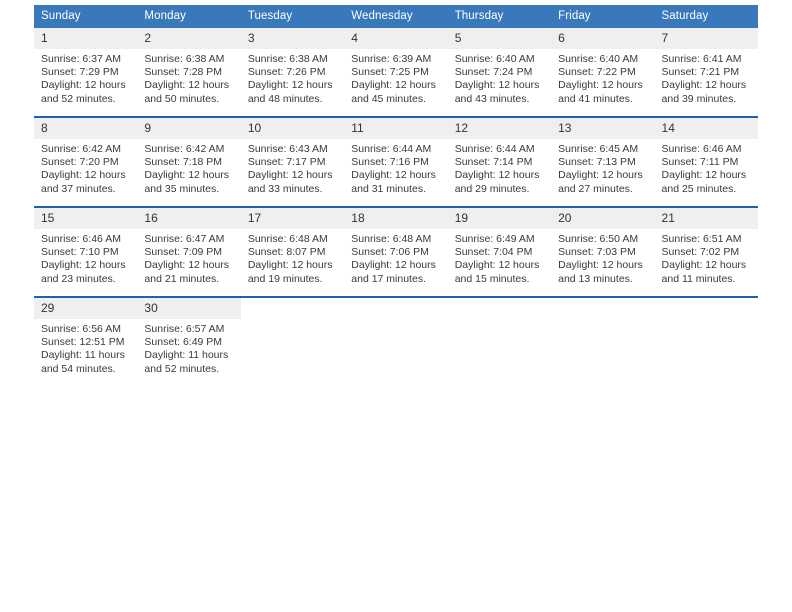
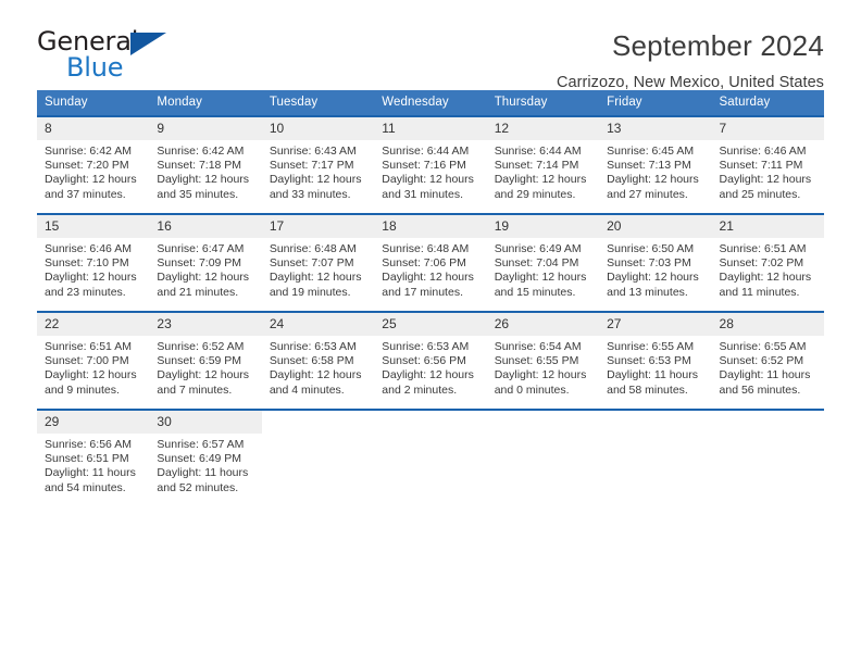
+ General
+ Blue
+ September 2024
+ Carrizozo, New Mexico, United States
  Sunday	Monday	Tuesday	Wednesday	Thursday	Friday	Saturday
- 1Sunrise: 6:37 AMSunset: 7:29 PMDaylight: 12 hoursand 52 minutes.	2Sunrise: 6:38 AMSunset: 7:28 PMDaylight: 12 hoursand 50 minutes.	3Sunrise: 6:38 AMSunset: 7:26 PMDaylight: 12 hoursand 48 minutes.	4Sunrise: 6:39 AMSunset: 7:25 PMDaylight: 12 hoursand 45 minutes.	5Sunrise: 6:40 AMSunset: 7:24 PMDaylight: 12 hoursand 43 minutes.	6Sunrise: 6:40 AMSunset: 7:22 PMDaylight: 12 hoursand 41 minutes.	7Sunrise: 6:41 AMSunset: 7:21 PMDaylight: 12 hoursand 39 minutes.
- 8Sunrise: 6:42 AMSunset: 7:20 PMDaylight: 12 hoursand 37 minutes.	9Sunrise: 6:42 AMSunset: 7:18 PMDaylight: 12 hoursand 35 minutes.	10Sunrise: 6:43 AMSunset: 7:17 PMDaylight: 12 hoursand 33 minutes.	11Sunrise: 6:44 AMSunset: 7:16 PMDaylight: 12 hoursand 31 minutes.	12Sunrise: 6:44 AMSunset: 7:14 PMDaylight: 12 hoursand 29 minutes.	13Sunrise: 6:45 AMSunset: 7:13 PMDaylight: 12 hoursand 27 minutes.	14Sunrise: 6:46 AMSunset: 7:11 PMDaylight: 12 hoursand 25 minutes.
+ 8Sunrise: 6:42 AMSunset: 7:20 PMDaylight: 12 hoursand 37 minutes.	9Sunrise: 6:42 AMSunset: 7:18 PMDaylight: 12 hoursand 35 minutes.	10Sunrise: 6:43 AMSunset: 7:17 PMDaylight: 12 hoursand 33 minutes.	11Sunrise: 6:44 AMSunset: 7:16 PMDaylight: 12 hoursand 31 minutes.	12Sunrise: 6:44 AMSunset: 7:14 PMDaylight: 12 hoursand 29 minutes.	13Sunrise: 6:45 AMSunset: 7:13 PMDaylight: 12 hoursand 27 minutes.	7Sunrise: 6:46 AMSunset: 7:11 PMDaylight: 12 hoursand 25 minutes.
- 15Sunrise: 6:46 AMSunset: 7:10 PMDaylight: 12 hoursand 23 minutes.	16Sunrise: 6:47 AMSunset: 7:09 PMDaylight: 12 hoursand 21 minutes.	17Sunrise: 6:48 AMSunset: 8:07 PMDaylight: 12 hoursand 19 minutes.	18Sunrise: 6:48 AMSunset: 7:06 PMDaylight: 12 hoursand 17 minutes.	19Sunrise: 6:49 AMSunset: 7:04 PMDaylight: 12 hoursand 15 minutes.	20Sunrise: 6:50 AMSunset: 7:03 PMDaylight: 12 hoursand 13 minutes.	21Sunrise: 6:51 AMSunset: 7:02 PMDaylight: 12 hoursand 11 minutes.
+ 15Sunrise: 6:46 AMSunset: 7:10 PMDaylight: 12 hoursand 23 minutes.	16Sunrise: 6:47 AMSunset: 7:09 PMDaylight: 12 hoursand 21 minutes.	17Sunrise: 6:48 AMSunset: 7:07 PMDaylight: 12 hoursand 19 minutes.	18Sunrise: 6:48 AMSunset: 7:06 PMDaylight: 12 hoursand 17 minutes.	19Sunrise: 6:49 AMSunset: 7:04 PMDaylight: 12 hoursand 15 minutes.	20Sunrise: 6:50 AMSunset: 7:03 PMDaylight: 12 hoursand 13 minutes.	21Sunrise: 6:51 AMSunset: 7:02 PMDaylight: 12 hoursand 11 minutes.
+ 22Sunrise: 6:51 AMSunset: 7:00 PMDaylight: 12 hoursand 9 minutes.	23Sunrise: 6:52 AMSunset: 6:59 PMDaylight: 12 hoursand 7 minutes.	24Sunrise: 6:53 AMSunset: 6:58 PMDaylight: 12 hoursand 4 minutes.	25Sunrise: 6:53 AMSunset: 6:56 PMDaylight: 12 hoursand 2 minutes.	26Sunrise: 6:54 AMSunset: 6:55 PMDaylight: 12 hoursand 0 minutes.	27Sunrise: 6:55 AMSunset: 6:53 PMDaylight: 11 hoursand 58 minutes.	28Sunrise: 6:55 AMSunset: 6:52 PMDaylight: 11 hoursand 56 minutes.
- 29Sunrise: 6:56 AMSunset: 12:51 PMDaylight: 11 hoursand 54 minutes.	30Sunrise: 6:57 AMSunset: 6:49 PMDaylight: 11 hoursand 52 minutes.
+ 29Sunrise: 6:56 AMSunset: 6:51 PMDaylight: 11 hoursand 54 minutes.	30Sunrise: 6:57 AMSunset: 6:49 PMDaylight: 11 hoursand 52 minutes.
